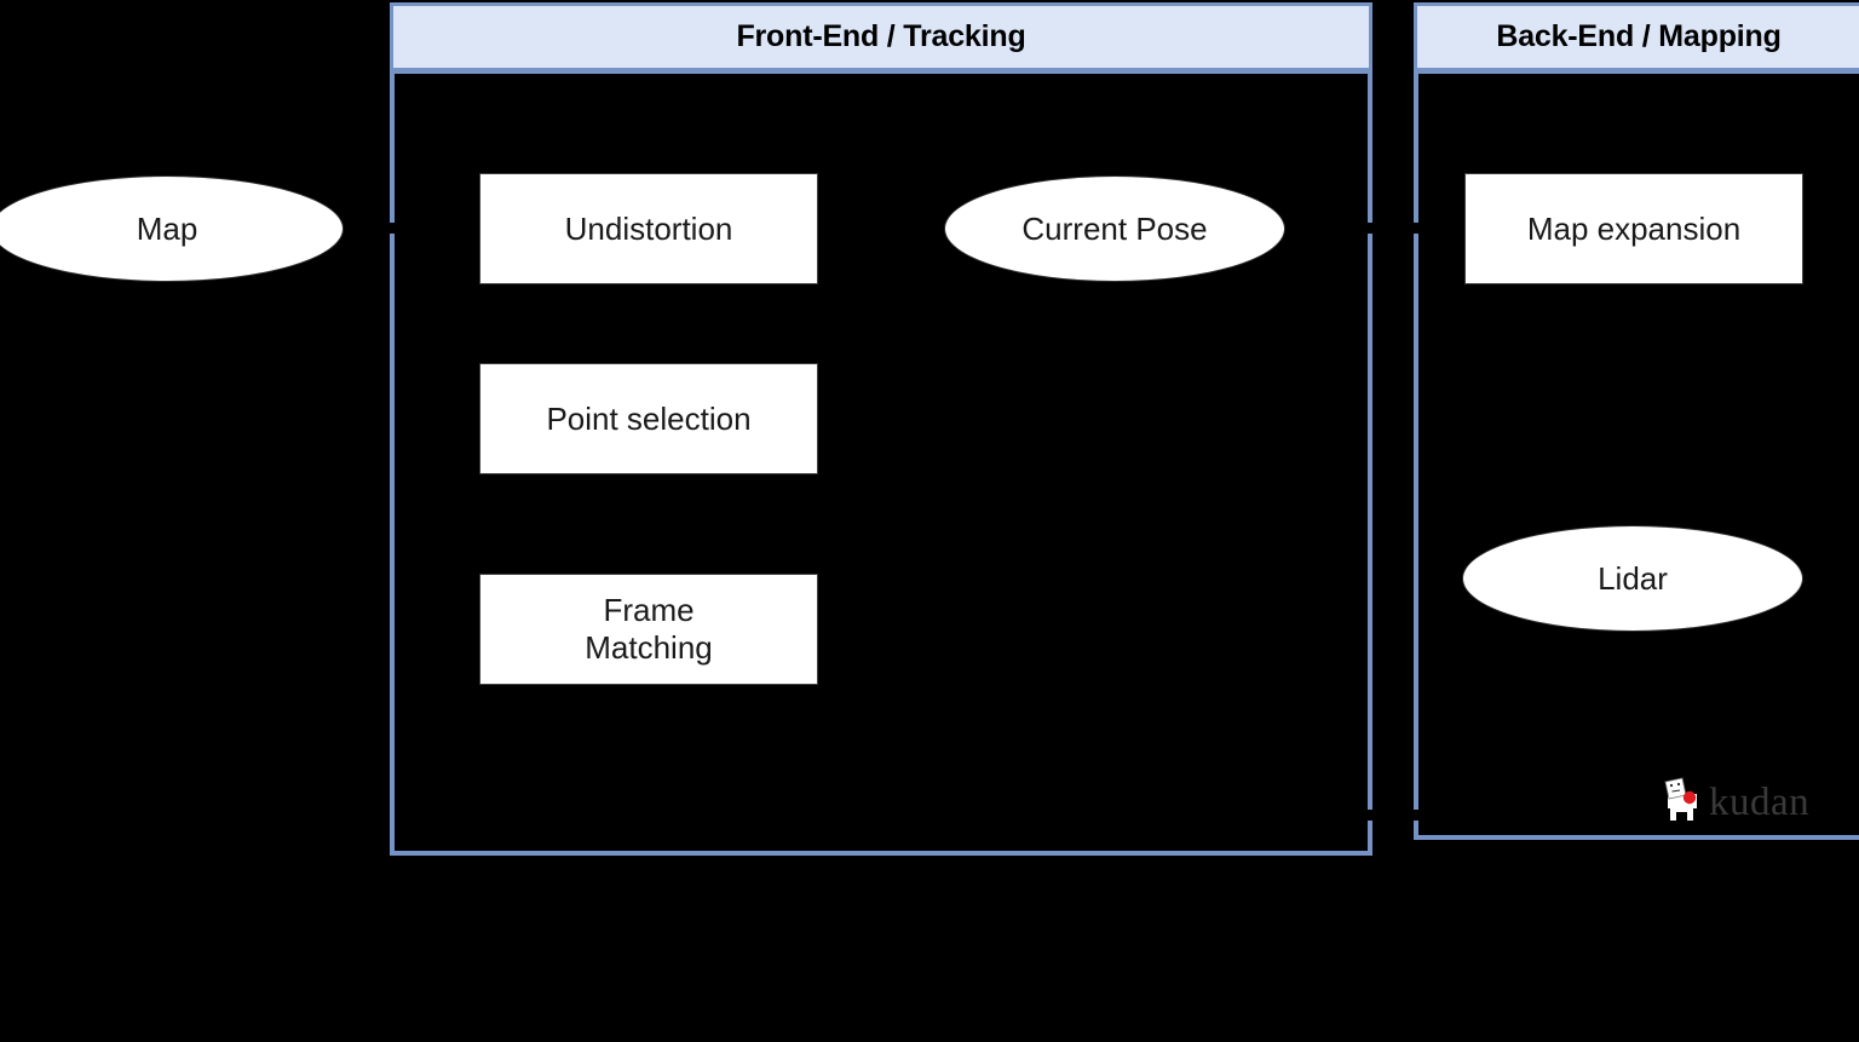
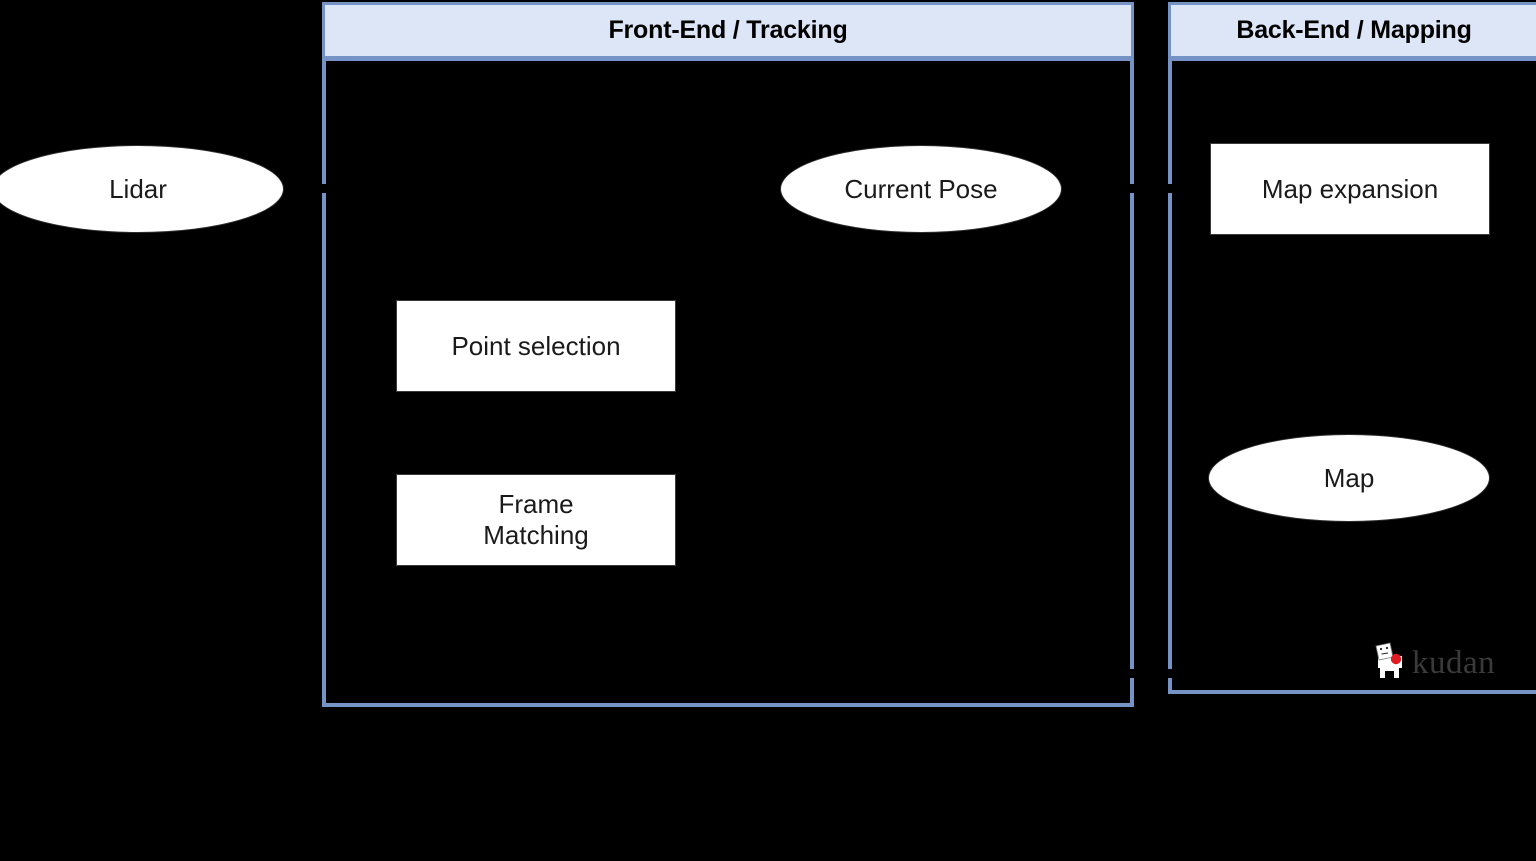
  Front-End / Tracking
  Back-End / Mapping
- Map
+ Lidar
- Undistortion
  Point selection
  Frame
  Matching
  Current Pose
  Map expansion
- Lidar
+ Map
  kudan
